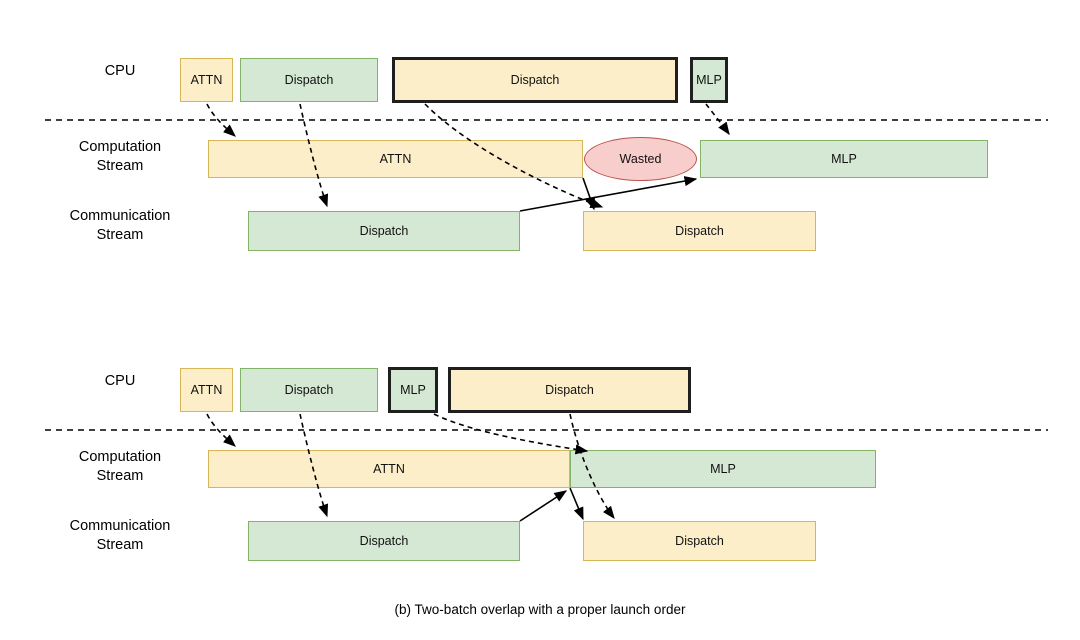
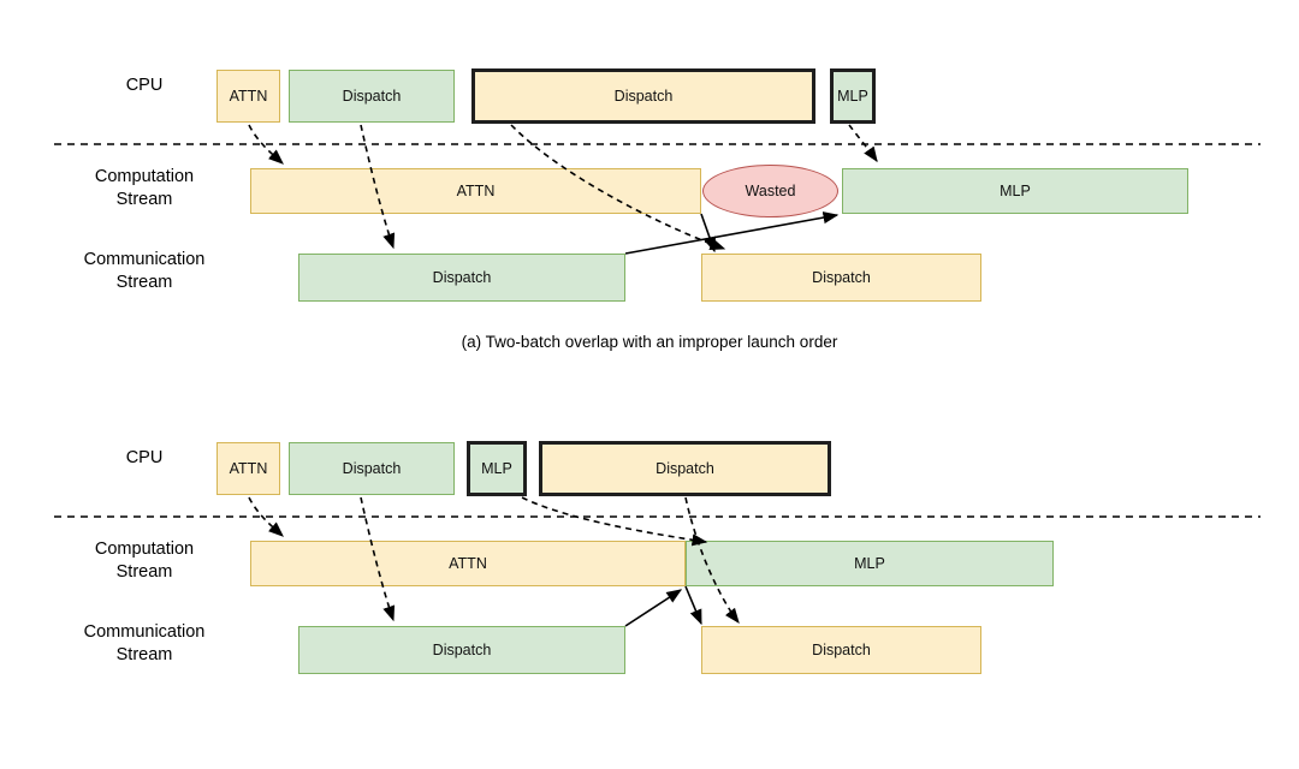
  CPU
  Computation
  Stream
  Communication
  Stream
  ATTN
  Dispatch
  Dispatch
  MLP
  ATTN
  Wasted
  MLP
  Dispatch
  Dispatch
+ (a) Two-batch overlap with an improper launch order
  CPU
  Computation
  Stream
  Communication
  Stream
  ATTN
  Dispatch
  MLP
  Dispatch
  ATTN
  MLP
  Dispatch
  Dispatch
- (b) Two-batch overlap with a proper launch order
